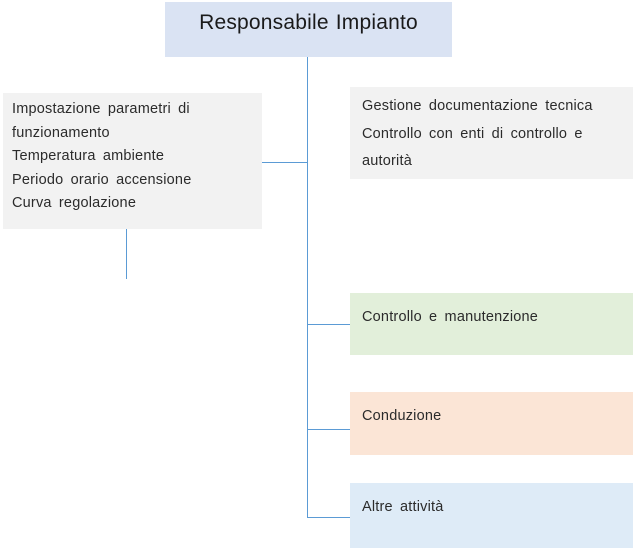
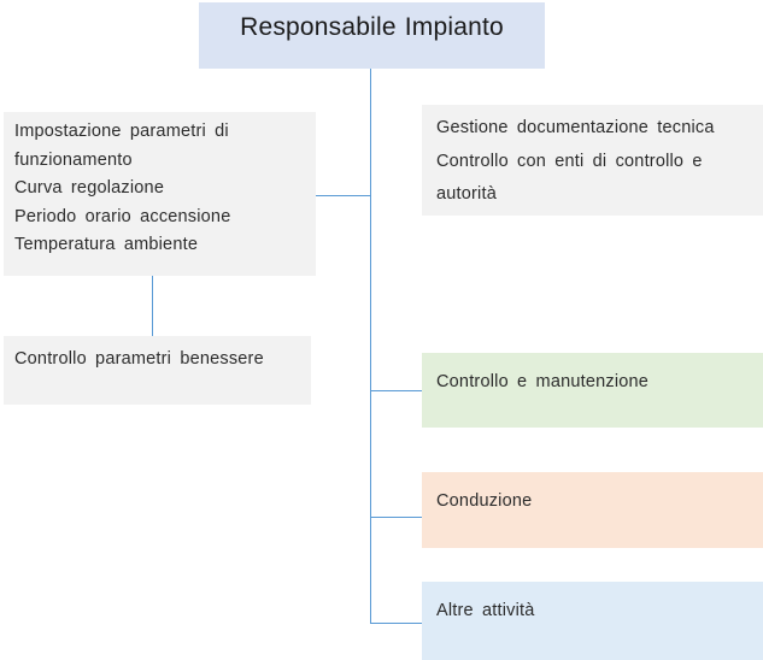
  Responsabile Impianto
  Impostazione parametri di funzionamento
- Temperatura ambiente
+ Curva regolazione
  Periodo orario accensione
- Curva regolazione
+ Temperatura ambiente
+ Controllo parametri benessere
  Gestione documentazione tecnica
  Controllo con enti di controllo e autorità
  Controllo e manutenzione
  Conduzione
  Altre attività
